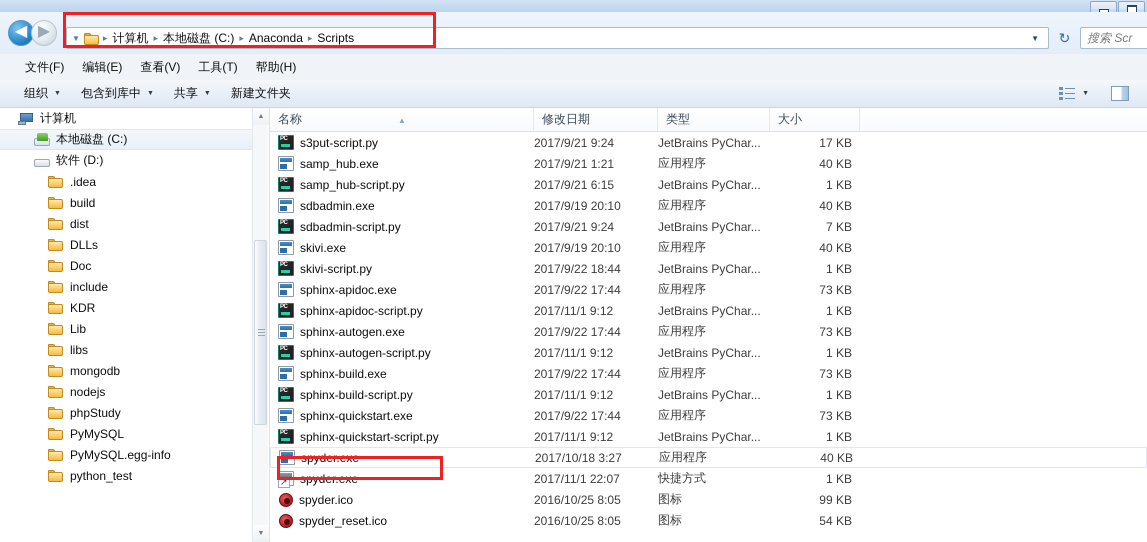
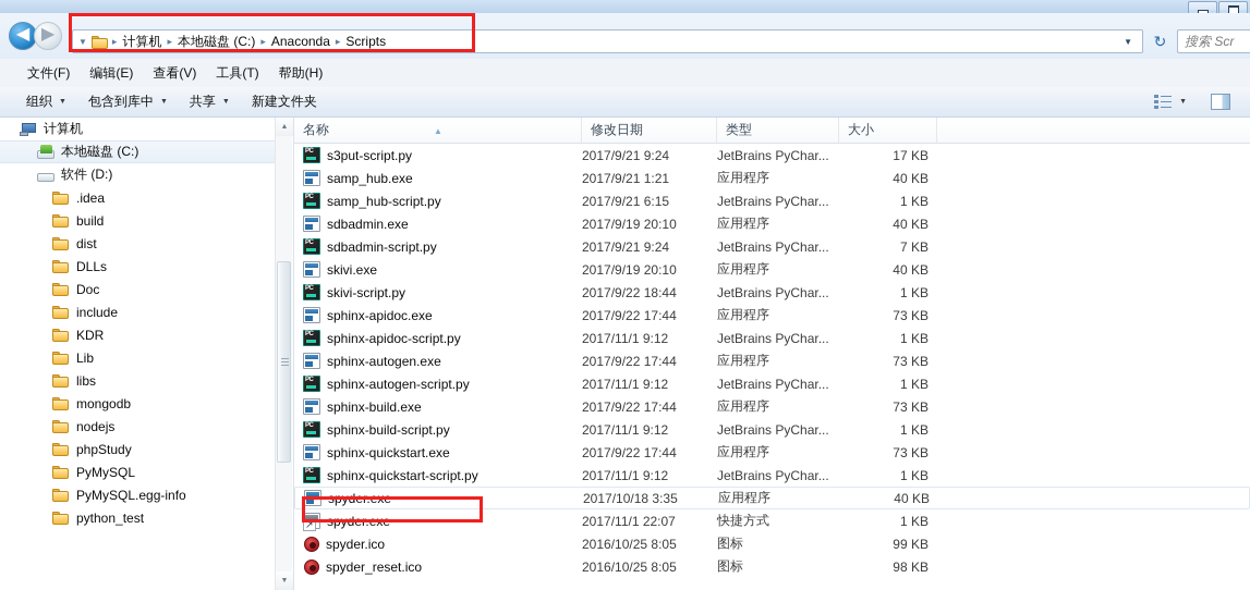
  ◀
  ▶
  ▼
  ▸
  计算机
  ▸
  本地磁盘 (C:)
  ▸
  Anaconda
  ▸
  Scripts
  ▼
  ↻
  搜索 Scr
  文件(F)
  编辑(E)
  查看(V)
  工具(T)
  帮助(H)
  组织
  包含到库中
  共享
  新建文件夹
  计算机
  本地磁盘 (C:)
  软件 (D:)
  .idea
  build
  dist
  DLLs
  Doc
  include
  KDR
  Lib
  libs
  mongodb
  nodejs
  phpStudy
  PyMySQL
  PyMySQL.egg-info
  python_test
  名称
  ▲
  修改日期
  类型
  大小
  s3put-script.py
  2017/9/21 9:24
  JetBrains PyChar...
  17 KB
  samp_hub.exe
  2017/9/21 1:21
  应用程序
  40 KB
  samp_hub-script.py
  2017/9/21 6:15
  JetBrains PyChar...
  1 KB
  sdbadmin.exe
  2017/9/19 20:10
  应用程序
  40 KB
  sdbadmin-script.py
  2017/9/21 9:24
  JetBrains PyChar...
  7 KB
  skivi.exe
  2017/9/19 20:10
  应用程序
  40 KB
  skivi-script.py
  2017/9/22 18:44
  JetBrains PyChar...
  1 KB
  sphinx-apidoc.exe
  2017/9/22 17:44
  应用程序
  73 KB
  sphinx-apidoc-script.py
  2017/11/1 9:12
  JetBrains PyChar...
  1 KB
  sphinx-autogen.exe
  2017/9/22 17:44
  应用程序
  73 KB
  sphinx-autogen-script.py
  2017/11/1 9:12
  JetBrains PyChar...
  1 KB
  sphinx-build.exe
  2017/9/22 17:44
  应用程序
  73 KB
  sphinx-build-script.py
  2017/11/1 9:12
  JetBrains PyChar...
  1 KB
  sphinx-quickstart.exe
  2017/9/22 17:44
  应用程序
  73 KB
  sphinx-quickstart-script.py
  2017/11/1 9:12
  JetBrains PyChar...
  1 KB
  spyder.exe
- 2017/10/18 3:27
+ 2017/10/18 3:35
  应用程序
  40 KB
  spyder.exe
  2017/11/1 22:07
  快捷方式
  1 KB
  spyder.ico
  2016/10/25 8:05
  图标
  99 KB
  spyder_reset.ico
  2016/10/25 8:05
  图标
- 54 KB
+ 98 KB
